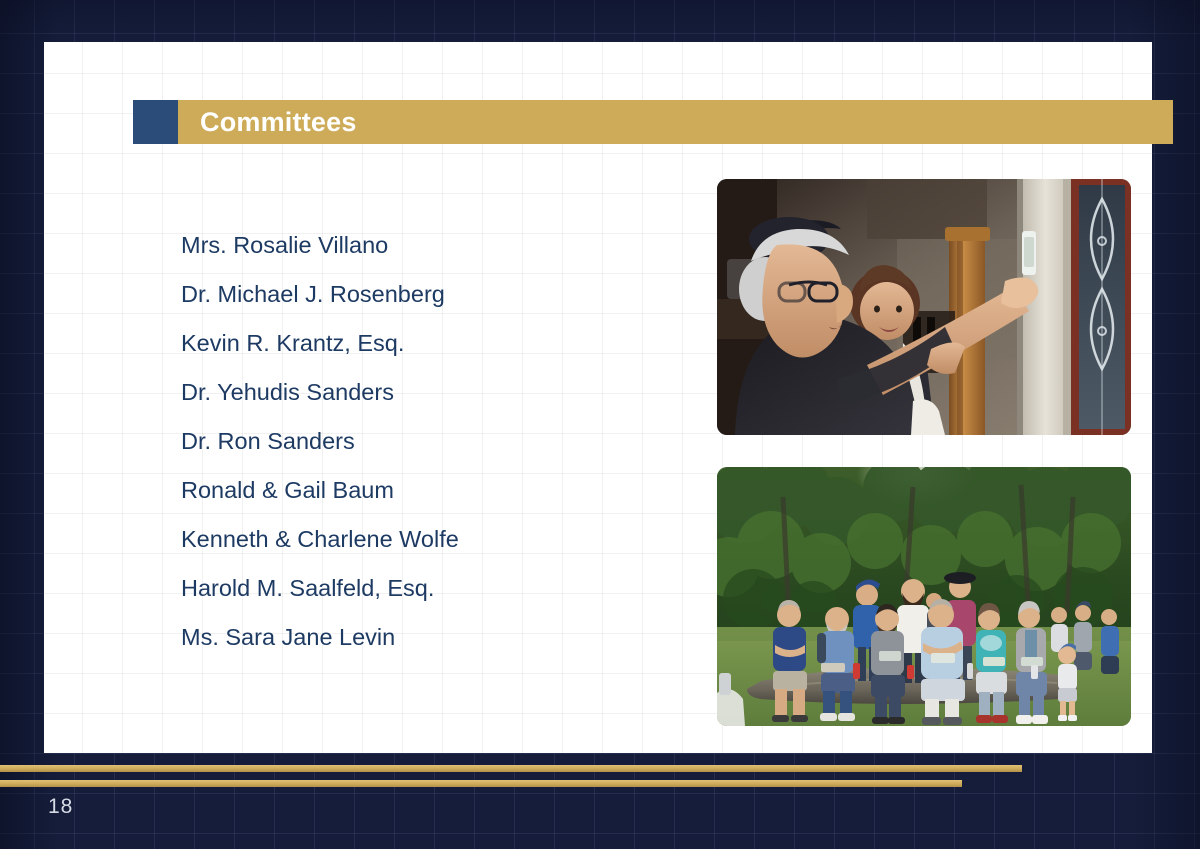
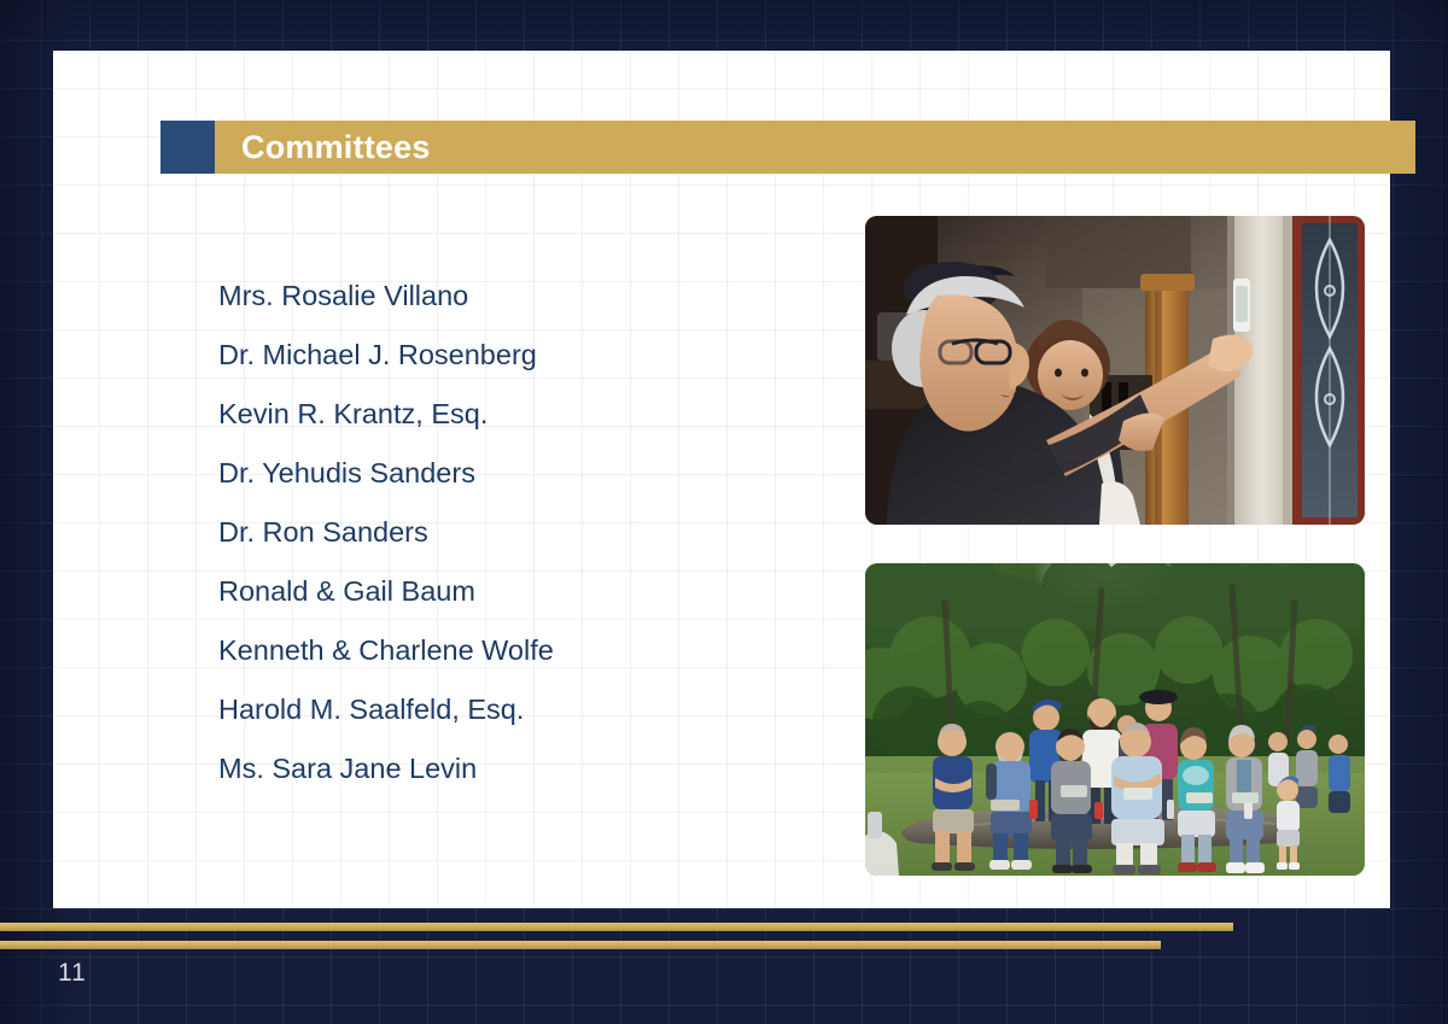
  Committees
  Mrs. Rosalie Villano
  Dr. Michael J. Rosenberg
  Kevin R. Krantz, Esq.
  Dr. Yehudis Sanders
  Dr. Ron Sanders
  Ronald & Gail Baum
  Kenneth & Charlene Wolfe
  Harold M. Saalfeld, Esq.
  Ms. Sara Jane Levin
- 18
+ 11
